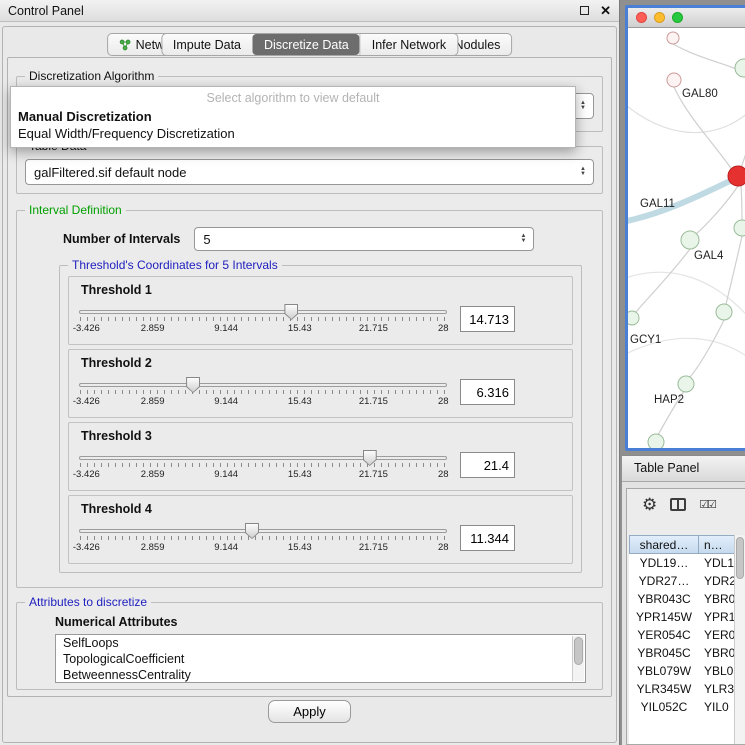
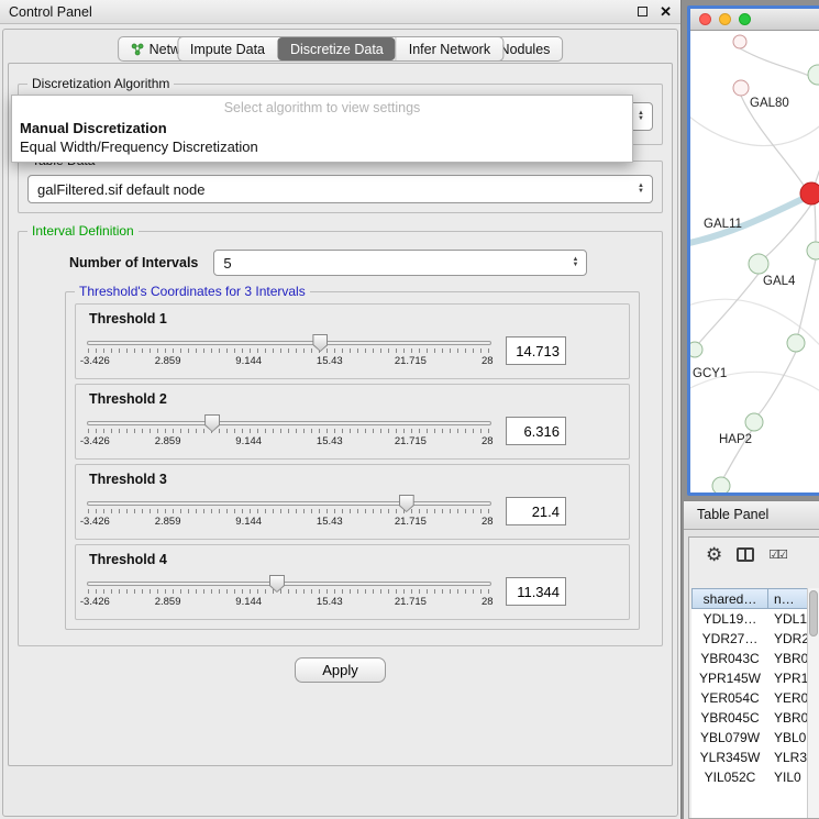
  Control Panel
  ✕
  Discretization Algorithm
- Select algorithm to view default
+ Select algorithm to view settings
  Manual Discretization
  Equal Width/Frequency Discretization
  galFiltered.sif default node
  Interval Definition
  Number of Intervals
  5
- Threshold's Coordinates for 5 Intervals
+ Threshold's Coordinates for 3 Intervals
  Threshold 1
  -3.426
  2.859
  9.144
  15.43
  21.715
  28
  14.713
  Threshold 2
  -3.426
  2.859
  9.144
  15.43
  21.715
  28
  6.316
  Threshold 3
  -3.426
  2.859
  9.144
  15.43
  21.715
  28
  21.4
  Threshold 4
  -3.426
  2.859
  9.144
  15.43
  21.715
  28
  11.344
- Attributes to discretize
- Numerical Attributes
- SelfLoops
- TopologicalCoefficient
- BetweennessCentrality
  Apply
  Impute Data
  Discretize Data
  Infer Network
  GAL80
  GAL11
  GAL4
  GCY1
  HAP2
  Table Panel
  ⚙
  ☑☑
  shared…
  n…
  YDL19…
  YDL1
  YDR27…
  YDR2
  YBR043C
  YBR0
  YPR145W
  YPR1
  YER054C
  YER0
  YBR045C
  YBR0
  YBL079W
  YBL0
  YLR345W
  YLR3
  YIL052C
  YIL0
